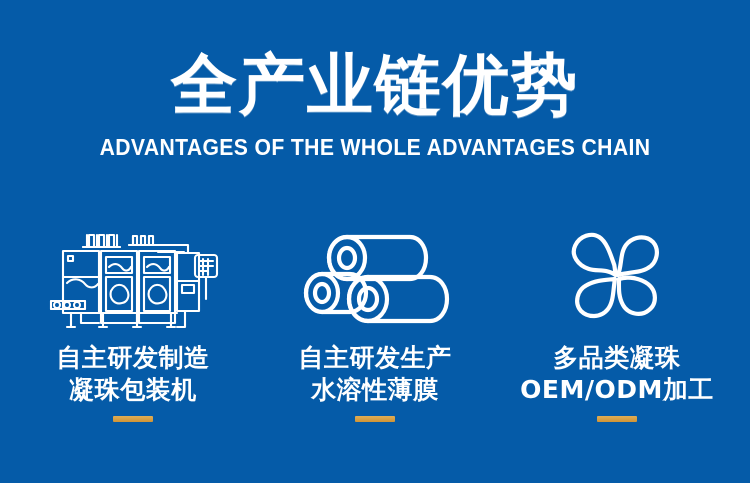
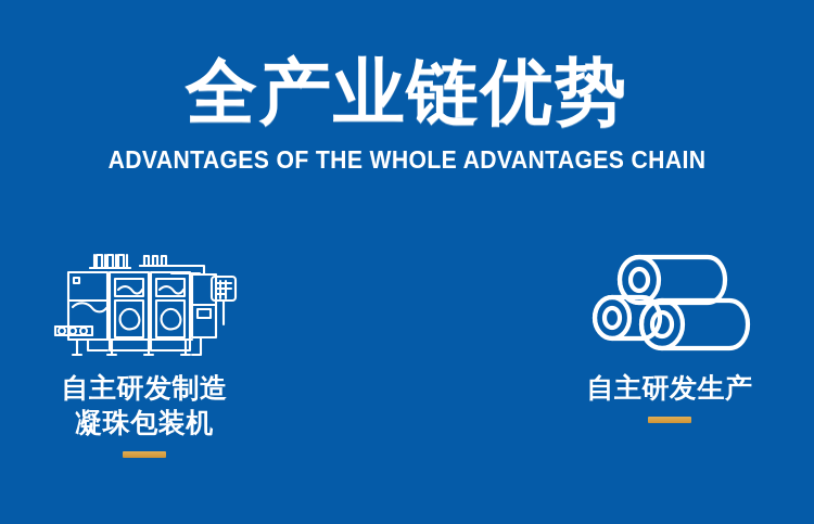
  全产业链优势
  ADVANTAGES OF THE WHOLE ADVANTAGES CHAIN
  自主研发制造
  凝珠包装机
  自主研发生产
- 水溶性薄膜
- 多品类凝珠
- OEM/ODM加工
